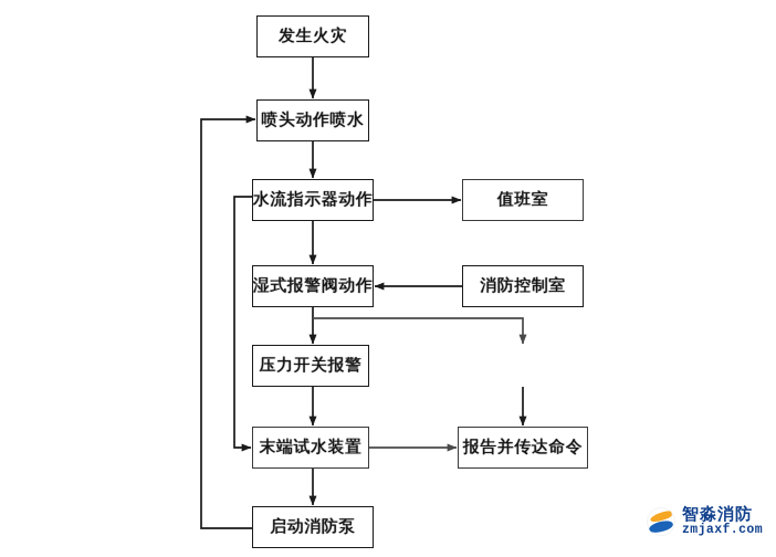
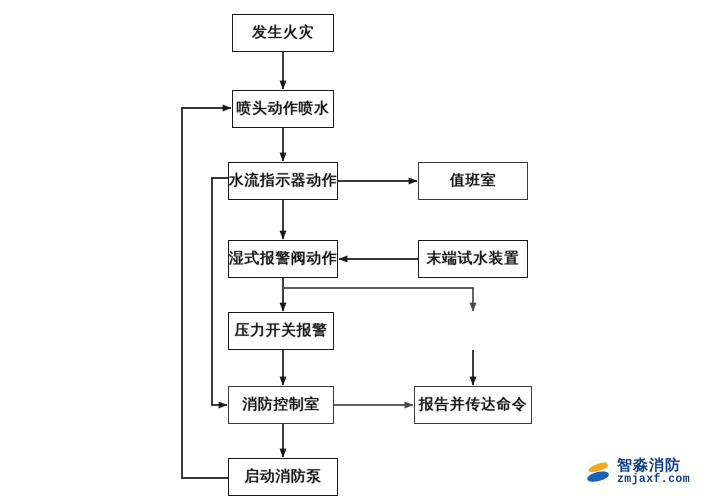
  发生火灾
  喷头动作喷水
  水流指示器动作
  值班室
  湿式报警阀动作
- 消防控制室
+ 末端试水装置
  压力开关报警
- 末端试水装置
+ 消防控制室
  报告并传达命令
  启动消防泵
  智淼消防
  zmjaxf.com
